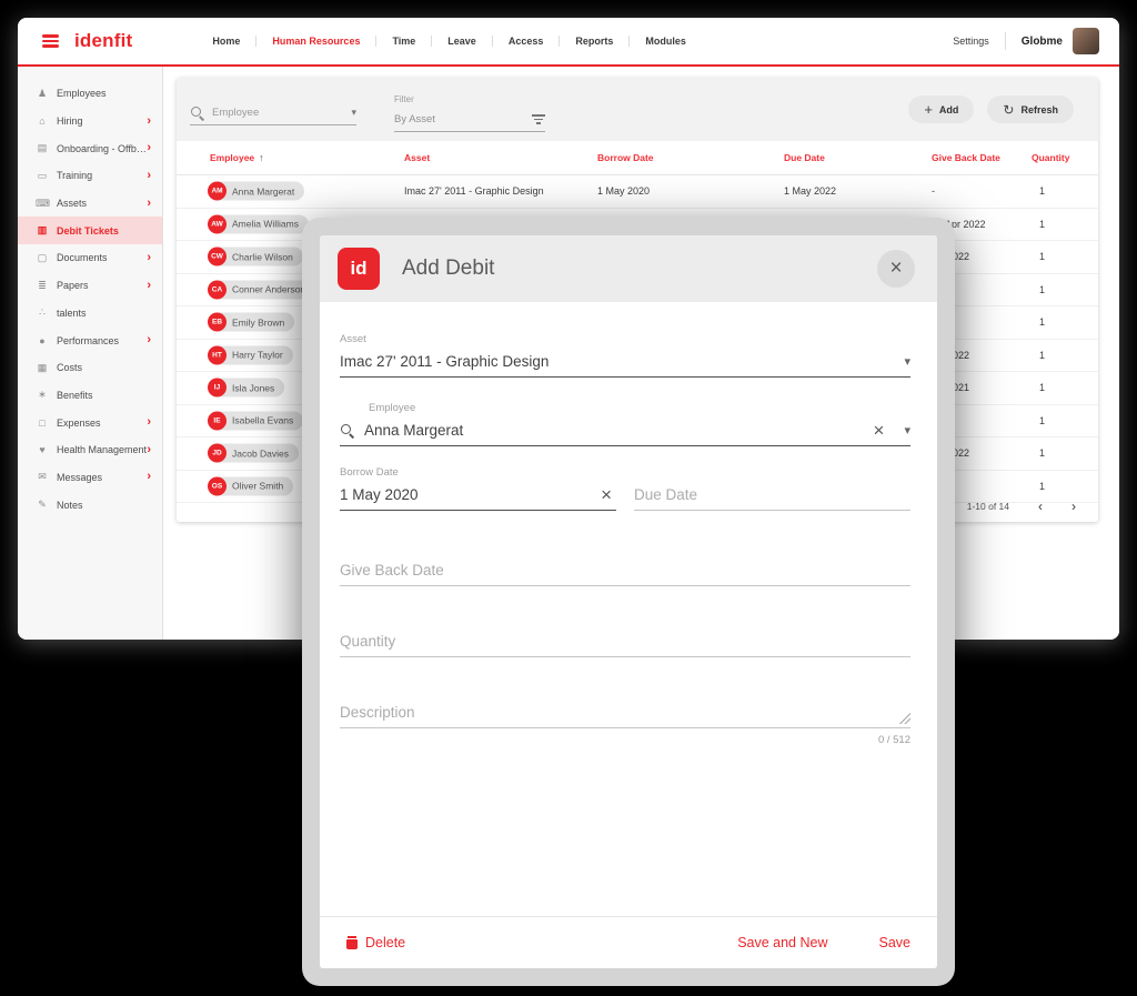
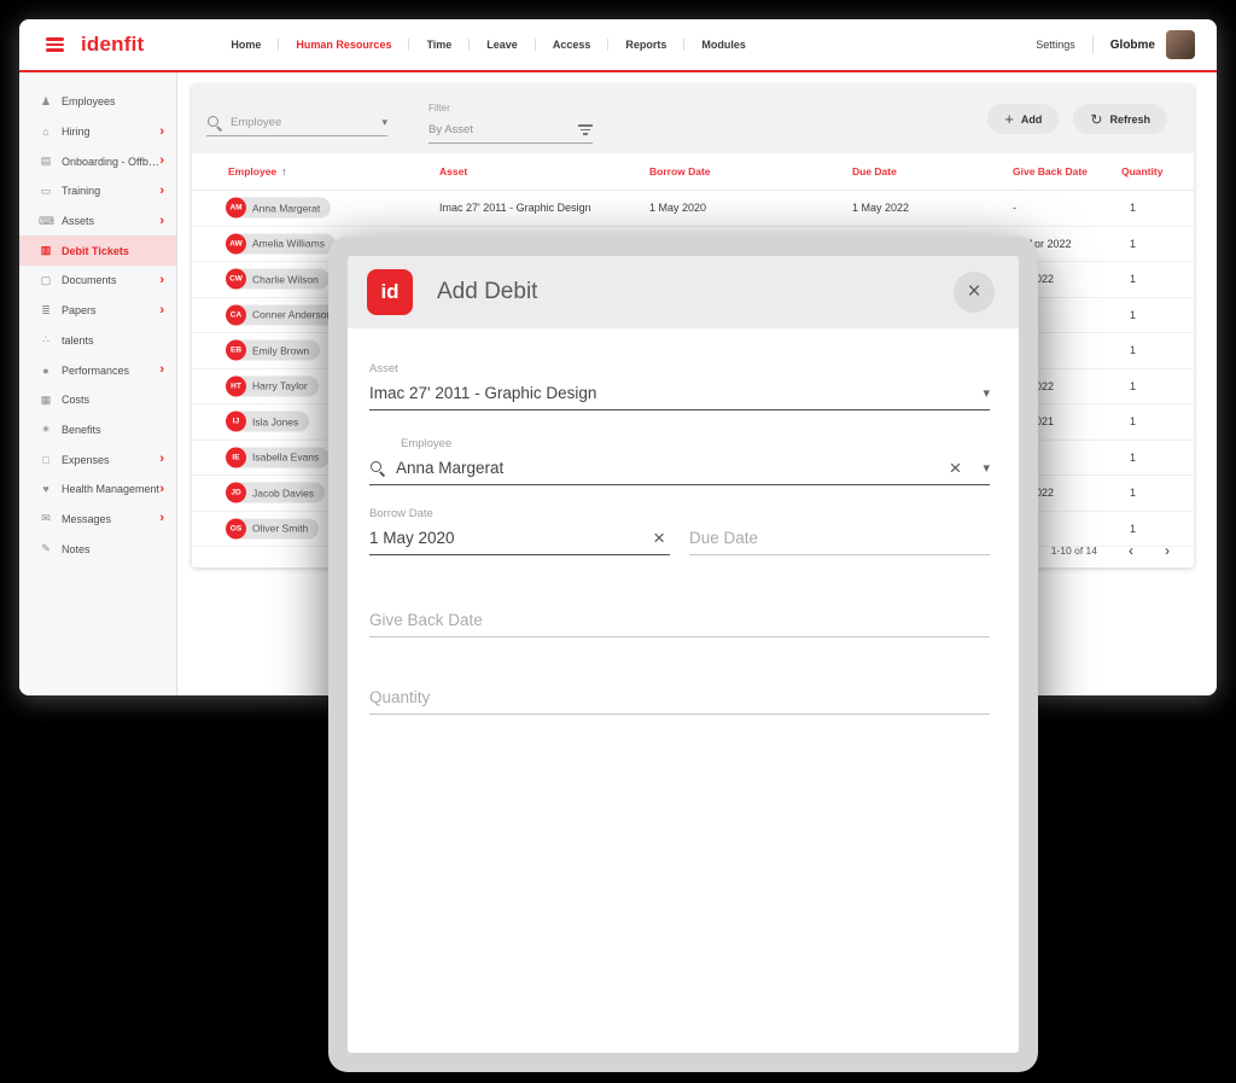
  idenfit
  Home
  Human Resources
  Time
  Leave
  Access
  Reports
  Modules
  Settings
  Globme
  ♟
  Employees
  ⌂
  Hiring
  ›
  ▤
  Onboarding - Offboa
  ›
  ▭
  Training
  ›
  ⌨
  Assets
  ›
  ▥
  Debit Tickets
  ▢
  Documents
  ›
  ≣
  Papers
  ›
  ∴
  talents
  ●
  Performances
  ›
  ▦
  Costs
  ∗
  Benefits
  □
  Expenses
  ›
  ♥
  Health Management
  ›
  ✉
  Messages
  ›
  ✎
  Notes
  Employee
  ▾
  Filter
  By Asset
  +
  Add
  ↻
  Refresh
  Employee
  ↑
  Asset
  Borrow Date
  Due Date
  Give Back Date
  Quantity
  Anna Margerat
  Imac 27' 2011 - Graphic Design
  1 May 2020
  1 May 2022
  -
  1
  Amelia Williams
  1
  Charlie Wilson
  022
  1
  Conner Anderso
  1
  Emily Brown
  1
  Harry Taylor
  022
  1
  Isla Jones
  021
  1
  Isabella Evans
  1
  Jacob Davies
  022
  1
  Oliver Smith
  1
  1-10 of 14
  ‹
  ›
  id
  Add Debit
  ×
  Asset
  Imac 27' 2011 - Graphic Design
  ▾
  Employee
  Anna Margerat
  ×
  ▾
  Borrow Date
  1 May 2020
  ×
  Due Date
  Give Back Date
  Quantity
- Description
- 0 / 512
- Delete
- Save and New
- Save
